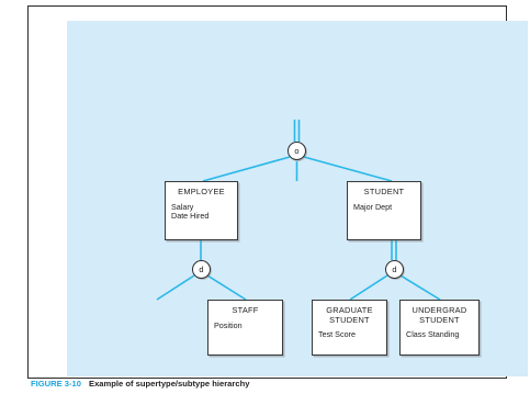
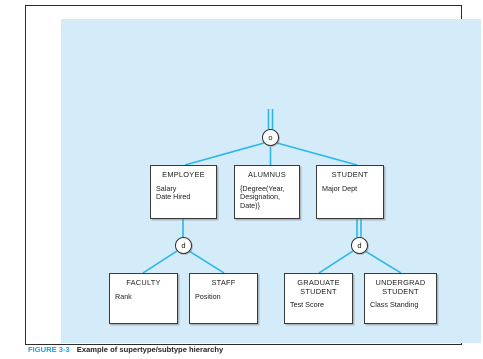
  o
  EMPLOYEE
  Salary
  Date Hired
+ ALUMNUS
+ {Degree(Year,
+ Designation,
+ Date)}
  STUDENT
  Major Dept
  d
  d
+ FACULTY
+ Rank
  STAFF
  Position
  GRADUATE
  STUDENT
  Test Score
  UNDERGRAD
  STUDENT
  Class Standing
- FIGURE 3-10 Example of supertype/subtype hierarchy
+ FIGURE 3-3 Example of supertype/subtype hierarchy
